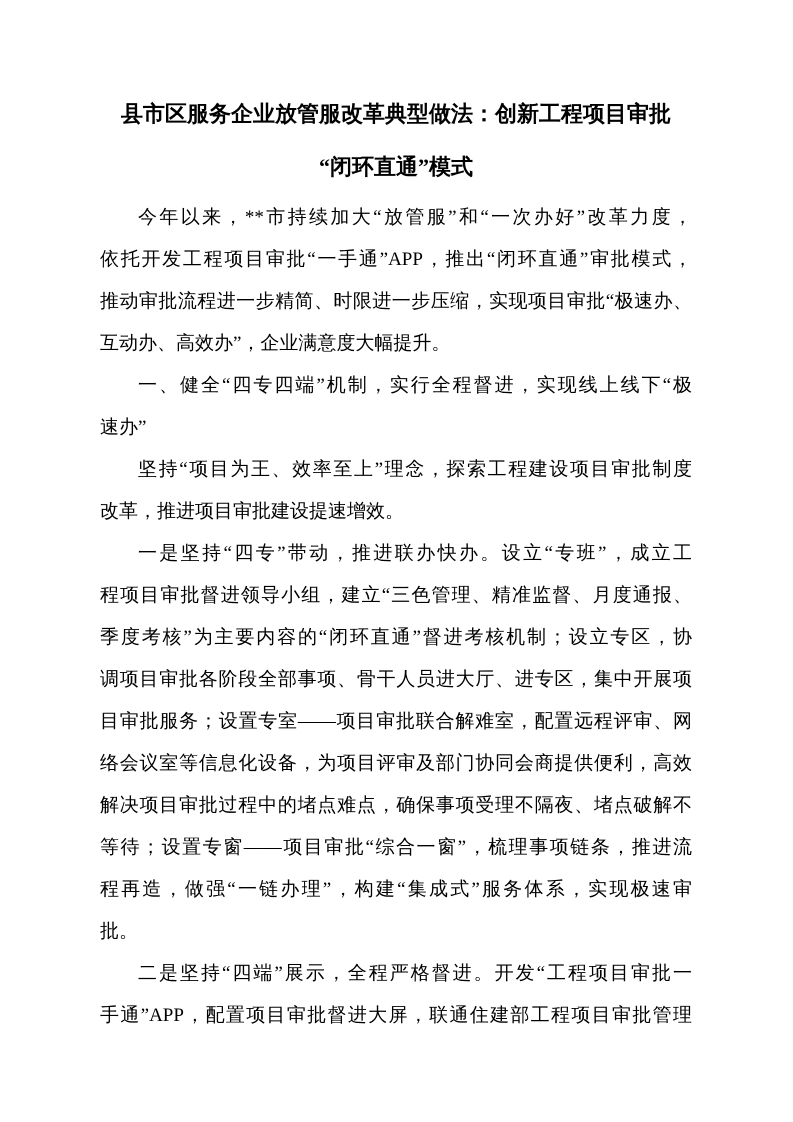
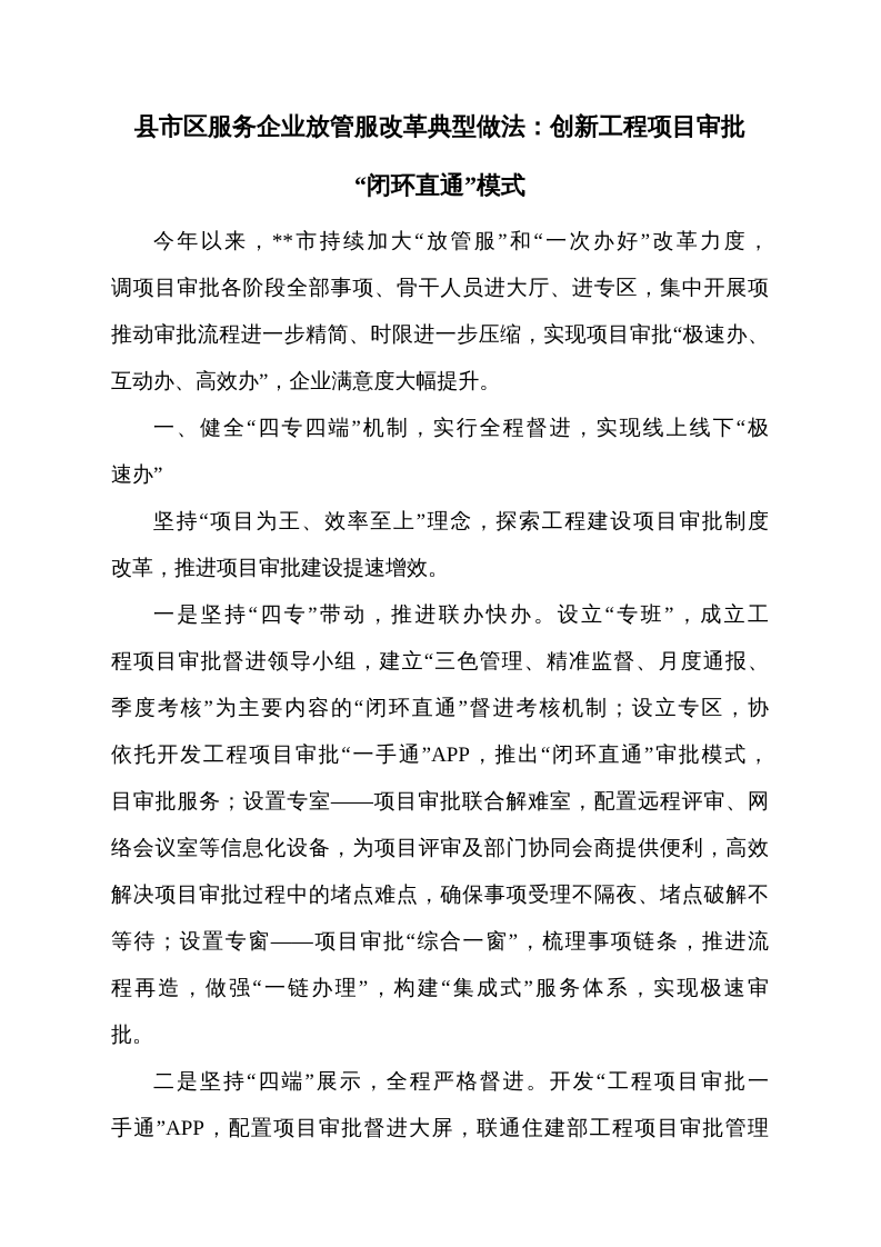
  县市区服务企业放管服改革典型做法：创新工程项目审批
  “闭环直通”模式
  今年以来，**市持续加大“放管服”和“一次办好”改革力度，
- 依托开发工程项目审批“一手通”APP，推出“闭环直通”审批模式，
+ 调项目审批各阶段全部事项、骨干人员进大厅、进专区，集中开展项
  推动审批流程进一步精简、时限进一步压缩，实现项目审批“极速办、
  互动办、高效办”，企业满意度大幅提升。
  一、健全“四专四端”机制，实行全程督进，实现线上线下“极
  速办”
  坚持“项目为王、效率至上”理念，探索工程建设项目审批制度
  改革，推进项目审批建设提速增效。
  一是坚持“四专”带动，推进联办快办。设立“专班”，成立工
  程项目审批督进领导小组，建立“三色管理、精准监督、月度通报、
  季度考核”为主要内容的“闭环直通”督进考核机制；设立专区，协
- 调项目审批各阶段全部事项、骨干人员进大厅、进专区，集中开展项
+ 依托开发工程项目审批“一手通”APP，推出“闭环直通”审批模式，
  目审批服务；设置专室——项目审批联合解难室，配置远程评审、网
  络会议室等信息化设备，为项目评审及部门协同会商提供便利，高效
  解决项目审批过程中的堵点难点，确保事项受理不隔夜、堵点破解不
  等待；设置专窗——项目审批“综合一窗”，梳理事项链条，推进流
  程再造，做强“一链办理”，构建“集成式”服务体系，实现极速审
  批。
  二是坚持“四端”展示，全程严格督进。开发“工程项目审批一
  手通”APP，配置项目审批督进大屏，联通住建部工程项目审批管理
